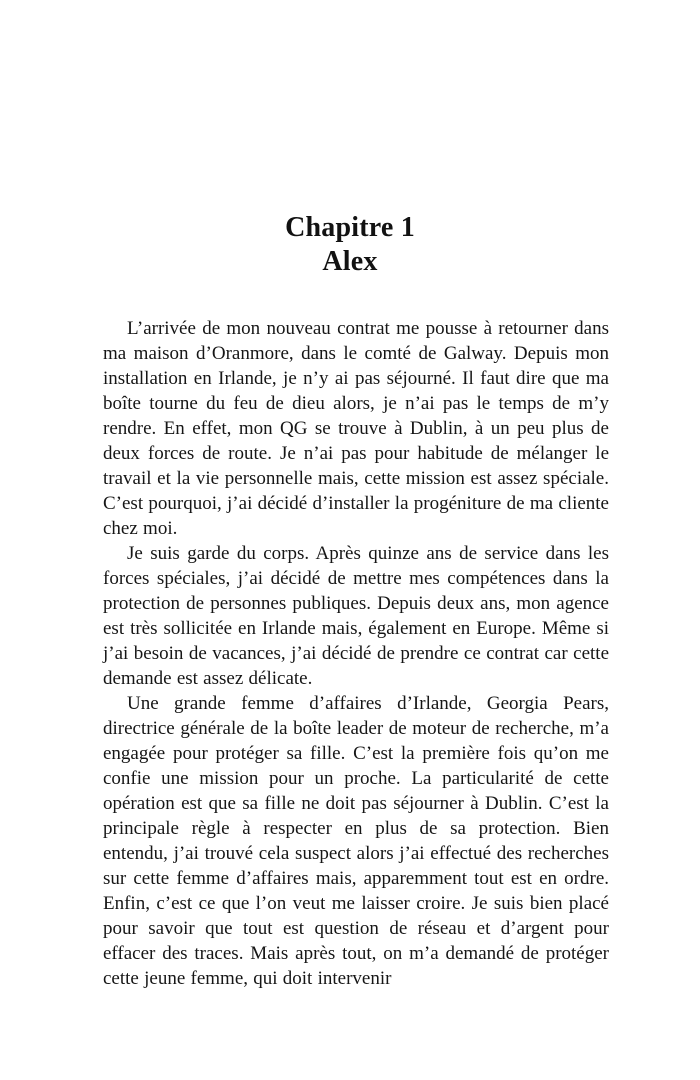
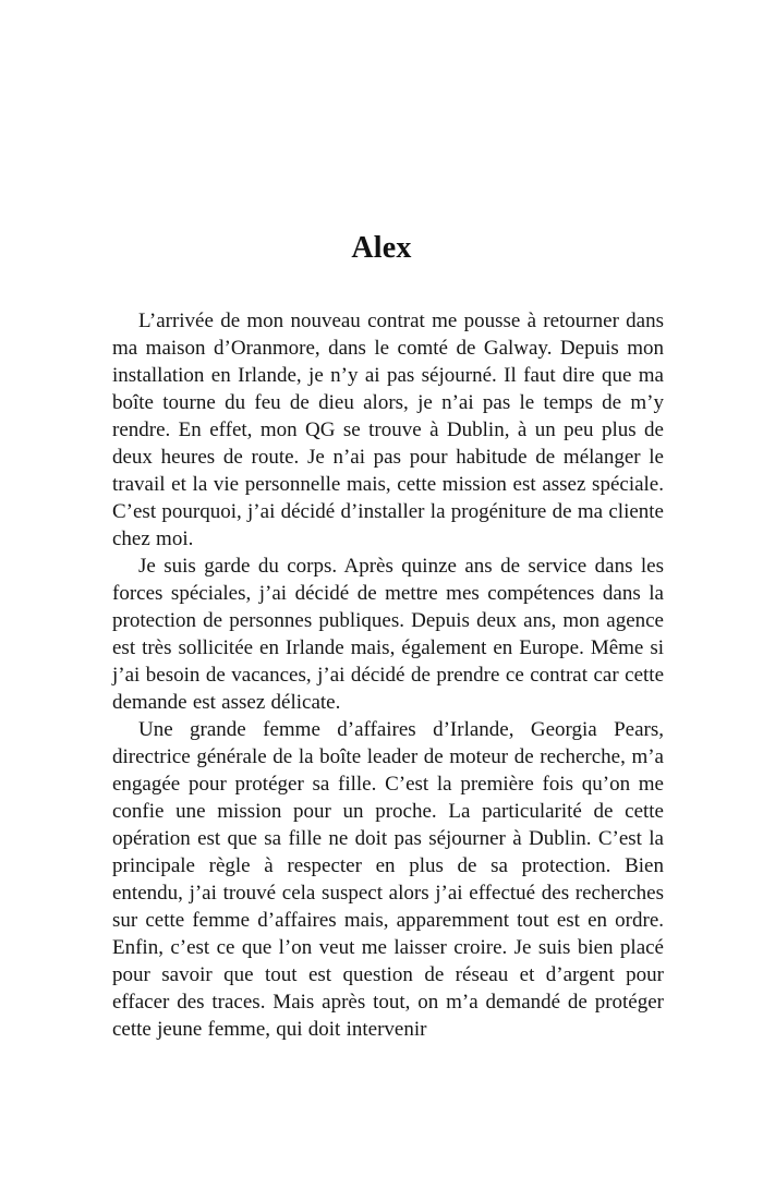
- Chapitre 1
  Alex
- L’arrivée de mon nouveau contrat me pousse à retourner dans ma maison d’Oranmore, dans le comté de Galway. Depuis mon installation en Irlande, je n’y ai pas séjourné. Il faut dire que ma boîte tourne du feu de dieu alors, je n’ai pas le temps de m’y rendre. En effet, mon QG se trouve à Dublin, à un peu plus de deux forces de route. Je n’ai pas pour habitude de mélanger le travail et la vie personnelle mais, cette mission est assez spéciale. C’est pourquoi, j’ai décidé d’installer la progéniture de ma cliente chez moi.
+ L’arrivée de mon nouveau contrat me pousse à retourner dans ma maison d’Oranmore, dans le comté de Galway. Depuis mon installation en Irlande, je n’y ai pas séjourné. Il faut dire que ma boîte tourne du feu de dieu alors, je n’ai pas le temps de m’y rendre. En effet, mon QG se trouve à Dublin, à un peu plus de deux heures de route. Je n’ai pas pour habitude de mélanger le travail et la vie personnelle mais, cette mission est assez spéciale. C’est pourquoi, j’ai décidé d’installer la progéniture de ma cliente chez moi.
  Je suis garde du corps. Après quinze ans de service dans les forces spéciales, j’ai décidé de mettre mes compétences dans la protection de personnes publiques. Depuis deux ans, mon agence est très sollicitée en Irlande mais, également en Europe. Même si j’ai besoin de vacances, j’ai décidé de prendre ce contrat car cette demande est assez délicate.
  Une grande femme d’affaires d’Irlande, Georgia Pears, directrice générale de la boîte leader de moteur de recherche, m’a engagée pour protéger sa fille. C’est la première fois qu’on me confie une mission pour un proche. La particularité de cette opération est que sa fille ne doit pas séjourner à Dublin. C’est la principale règle à respecter en plus de sa protection. Bien entendu, j’ai trouvé cela suspect alors j’ai effectué des recherches sur cette femme d’affaires mais, apparemment tout est en ordre. Enfin, c’est ce que l’on veut me laisser croire. Je suis bien placé pour savoir que tout est question de réseau et d’argent pour effacer des traces. Mais après tout, on m’a demandé de protéger cette jeune femme, qui doit intervenir
